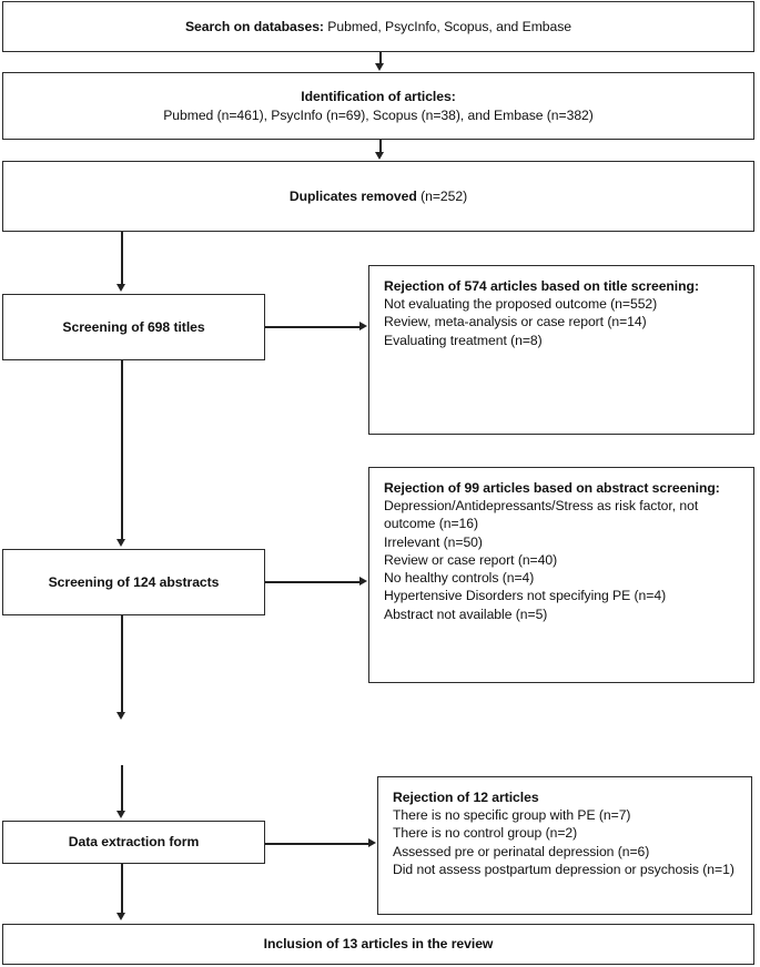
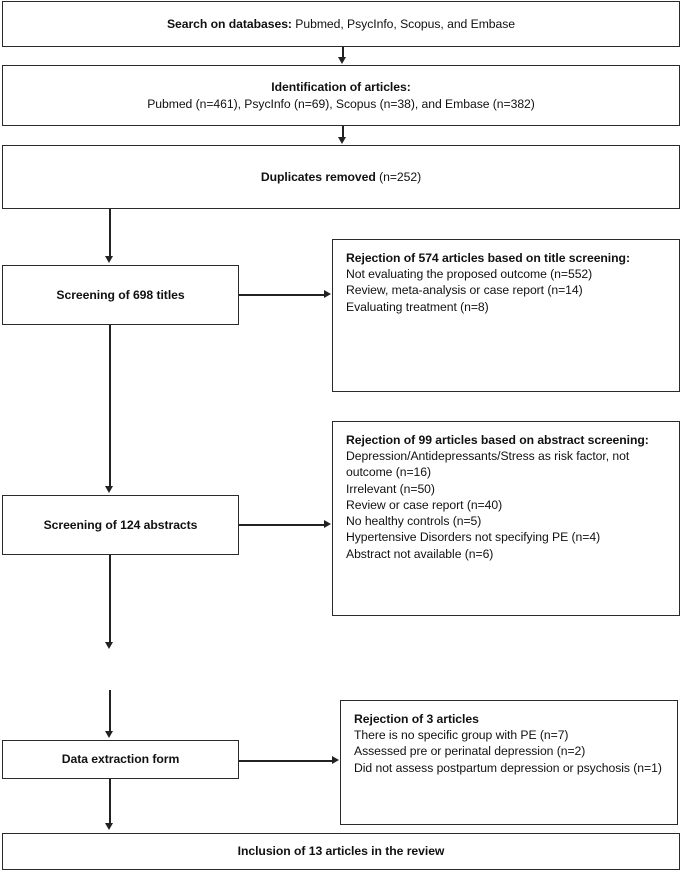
  Search on databases: Pubmed, PsycInfo, Scopus, and Embase
  Identification of articles:
  Pubmed (n=461), PsycInfo (n=69), Scopus (n=38), and Embase (n=382)
  Duplicates removed (n=252)
  Screening of 698 titles
  Rejection of 574 articles based on title screening:
  Not evaluating the proposed outcome (n=552)
  Review, meta-analysis or case report (n=14)
  Evaluating treatment (n=8)
  Screening of 124 abstracts
  Rejection of 99 articles based on abstract screening:
  Depression/Antidepressants/Stress as risk factor, not outcome (n=16)
  Irrelevant (n=50)
  Review or case report (n=40)
- No healthy controls (n=4)
+ No healthy controls (n=5)
  Hypertensive Disorders not specifying PE (n=4)
- Abstract not available (n=5)
+ Abstract not available (n=6)
  Data extraction form
- Rejection of 12 articles
+ Rejection of 3 articles
  There is no specific group with PE (n=7)
- There is no control group (n=2)
- Assessed pre or perinatal depression (n=6)
+ Assessed pre or perinatal depression (n=2)
  Did not assess postpartum depression or psychosis (n=1)
  Inclusion of 13 articles in the review
